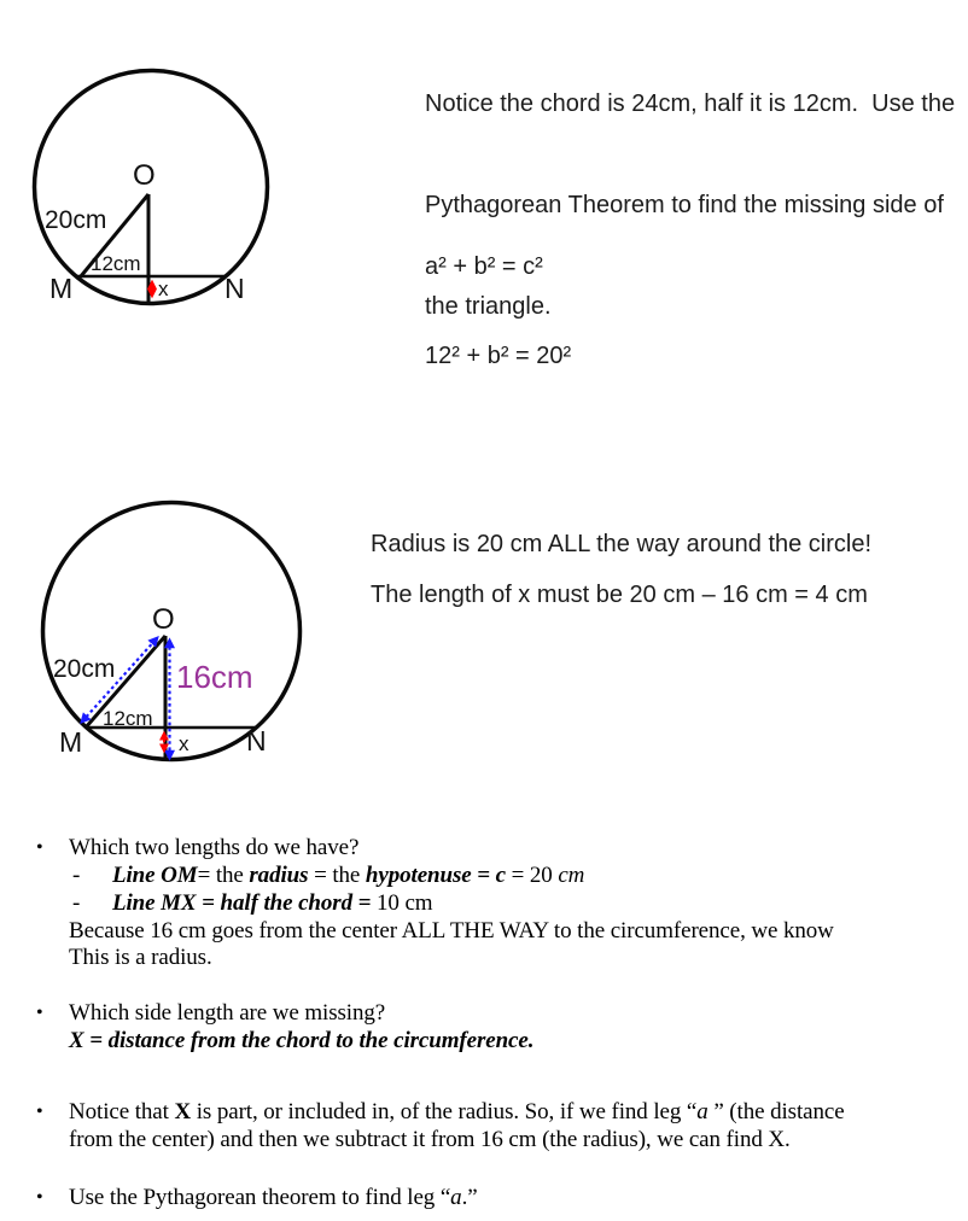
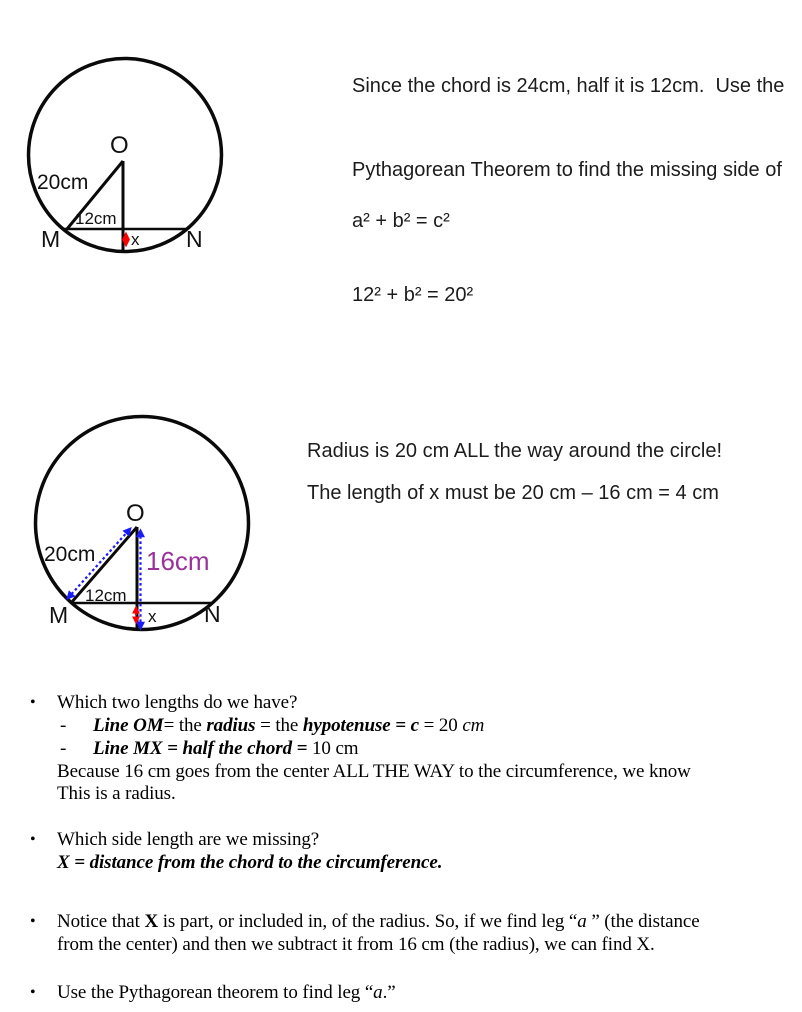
  O
  20cm
  12cm
  M
  N
  x
  O
  20cm
  16cm
  12cm
  M
  N
  x
- Notice the chord is 24cm, half it is 12cm. Use the
+ Since the chord is 24cm, half it is 12cm. Use the
  Pythagorean Theorem to find the missing side of
- the triangle.
  a² + b² = c²
  12² + b² = 20²
  Radius is 20 cm ALL the way around the circle!
  The length of x must be 20 cm – 16 cm = 4 cm
  •
  Which two lengths do we have?
  -
  Line OM= the radius = the hypotenuse = c = 20 cm
  -
  Line MX = half the chord = 10 cm
  Because 16 cm goes from the center ALL THE WAY to the circumference, we know
  This is a radius.
  •
  Which side length are we missing?
  X = distance from the chord to the circumference.
  •
  Notice that X is part, or included in, of the radius. So, if we find leg “a ” (the distance
  from the center) and then we subtract it from 16 cm (the radius), we can find X.
  •
  Use the Pythagorean theorem to find leg “a.”
